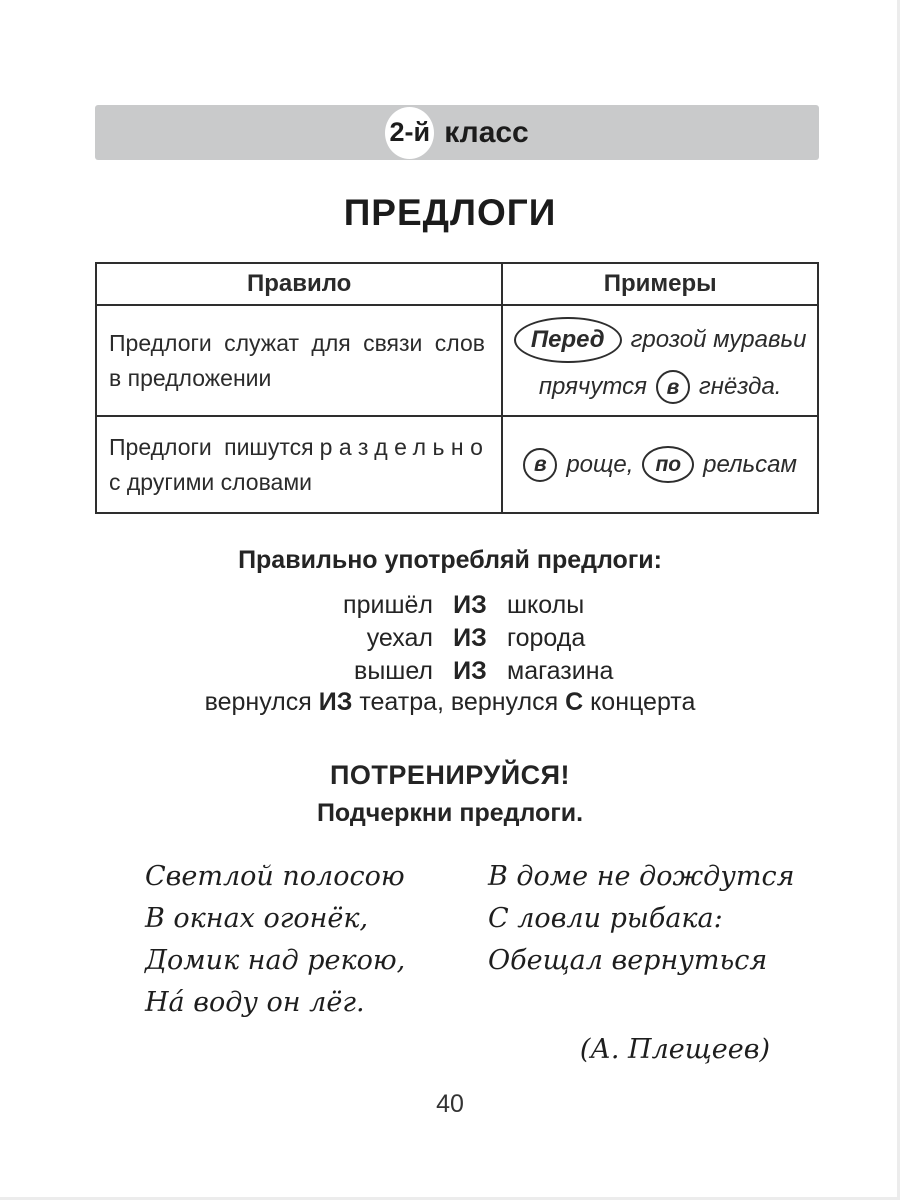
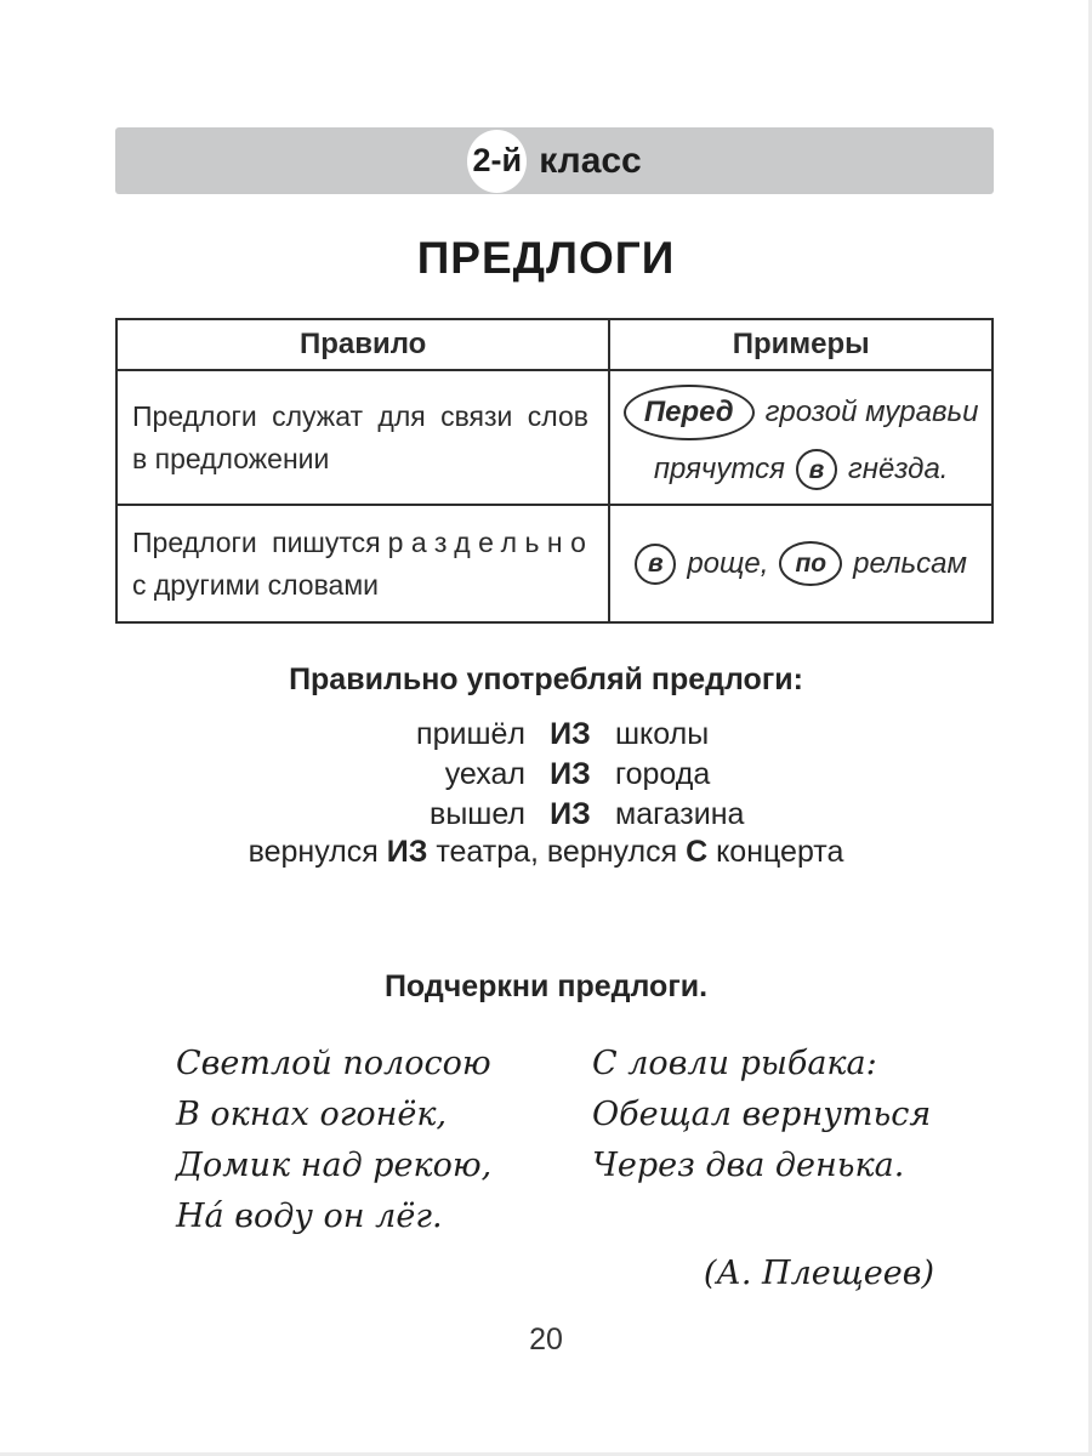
  2-й
  класс
  ПРЕДЛОГИ
  Правило	Примеры
  Предлоги служат для связи слов в предложении	Перед грозой муравьи прячутся в гнёзда.
  Предлоги пишутся раздельно с другими словами	в роще, по рельсам
  Правильно употребляй предлоги:
  пришёл
  ИЗ
  школы
  уехал
  ИЗ
  города
  вышел
  ИЗ
  магазина
  вернулся ИЗ театра, вернулся С концерта
- ПОТРЕНИРУЙСЯ!
  Подчеркни предлоги.
  Светлой полосою
  В окнах огонёк,
  Домик над рекою,
  На́ воду он лёг.
- В доме не дождутся
  С ловли рыбака:
  Обещал вернуться
+ Через два денька.
  (А. Плещеев)
- 40
+ 20
